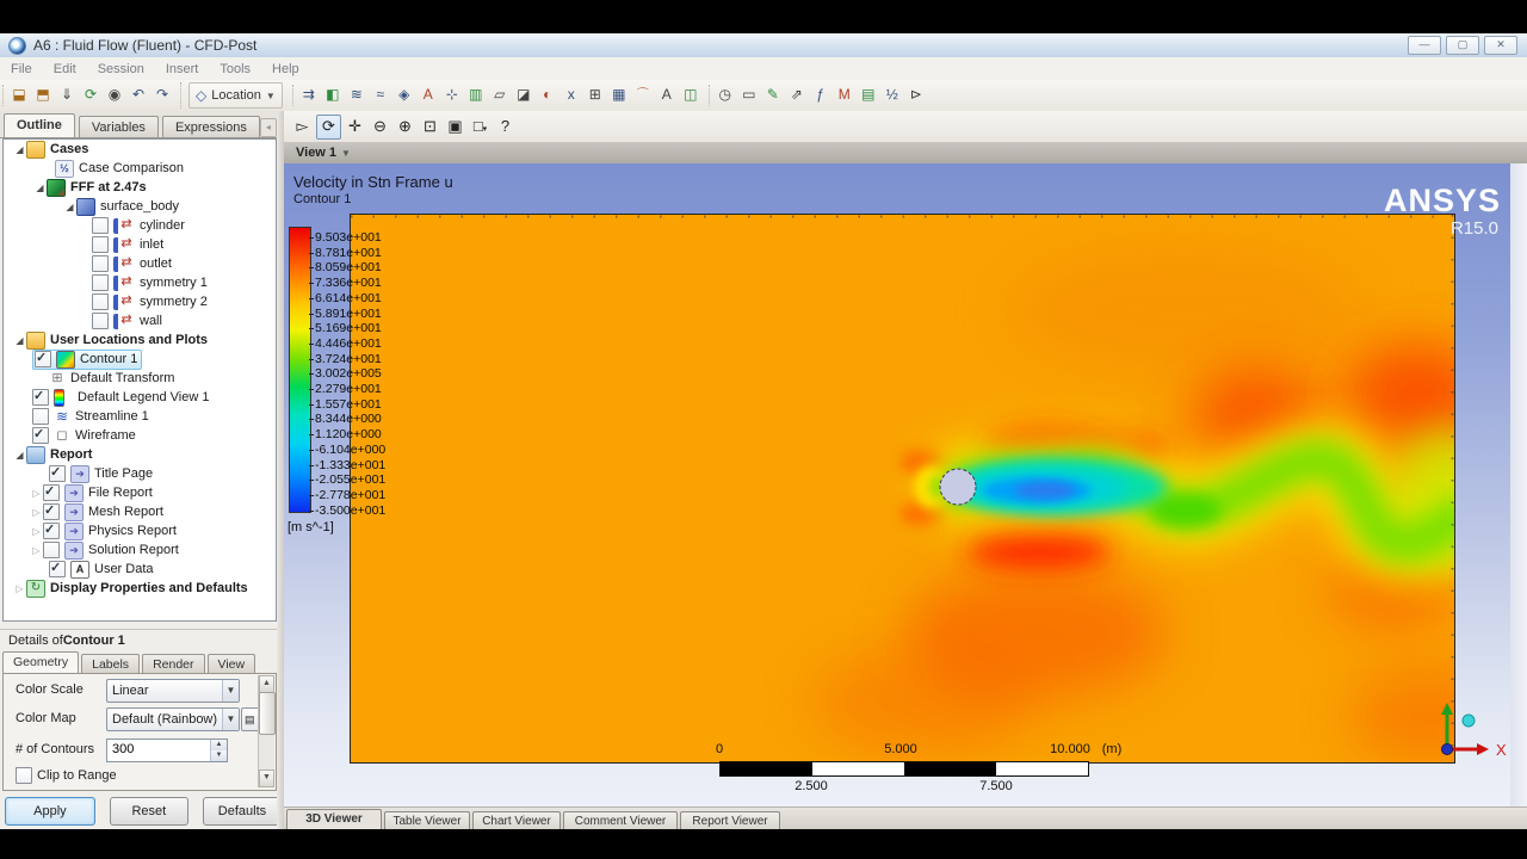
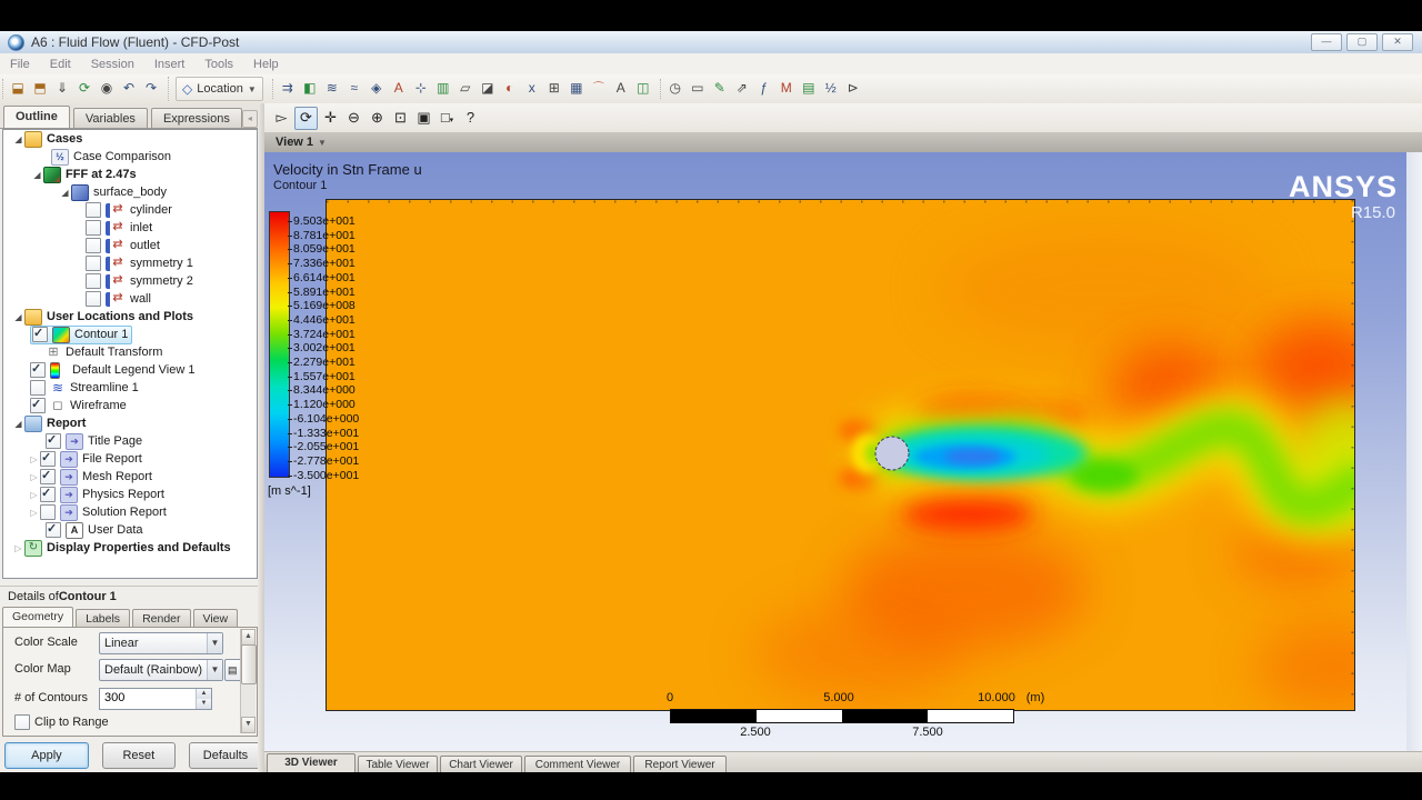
  A6 : Fluid Flow (Fluent) - CFD-Post
  —
  ▢
  ✕
  File
  Edit
  Session
  Insert
  Tools
  Help
  ⬓
  ⬒
  ⇓
  ⟳
  ◉
  ↶
  ↷
  ◇
  Location
  ▼
  ⇉
  ◧
  ≋
  ≈
  ◈
  A
  ⊹
  ▥
  ▱
  ◪
  ◐
  x
  ⊞
  ▦
  ⌒
  A
  ◫
  ◷
  ▭
  ✎
  ⇗
  ƒ
  M
  ▤
  ½
  ⊳
  Outline
  Variables
  Expressions
  ◂
  ◢
  Cases
  ½
  Case Comparison
  ◢
  FFF at 2.47s
  ◢
  surface_body
  ⇄
  cylinder
  ⇄
  inlet
  ⇄
  outlet
  ⇄
  symmetry 1
  ⇄
  symmetry 2
  ⇄
  wall
  ◢
  User Locations and Plots
  Contour 1
  ⊞
  Default Transform
  Default Legend View 1
  ≋
  Streamline 1
  ◻
  Wireframe
  ◢
  Report
  ➔
  Title Page
  ▷
  ➔
  File Report
  ▷
  ➔
  Mesh Report
  ▷
  ➔
  Physics Report
  ▷
  ➔
  Solution Report
  A
  User Data
  ▷
  ↻
  Display Properties and Defaults
  Details of
  Contour 1
  Geometry
  Labels
  Render
  View
  Color Scale
  Linear
  ▼
  Color Map
  Default (Rainbow)
  ▼
  ▤
  # of Contours
  300
  Clip to Range
  Apply
  Reset
  Defaults
  ▻
  ⟳
  ✛
  ⊖
  ⊕
  ⊡
  ▣
  ?
  View 1
  ▼
  Velocity in Stn Frame u
  Contour 1
  9.503e+001
  8.781e+001
  8.059e+001
  7.336e+001
  6.614e+001
  5.891e+001
- 5.169e+001
+ 5.169e+008
  4.446e+001
  3.724e+001
- 3.002e+005
+ 3.002e+001
  2.279e+001
  1.557e+001
  8.344e+000
  1.120e+000
  -6.104e+000
  -1.333e+001
  -2.055e+001
  -2.778e+001
  -3.500e+001
  [m s^-1]
  ANSYS
  R15.0
  0
  5.000
  10.000
  (m)
  2.500
  7.500
- X
  3D Viewer
  Table Viewer
  Chart Viewer
  Comment Viewer
  Report Viewer
